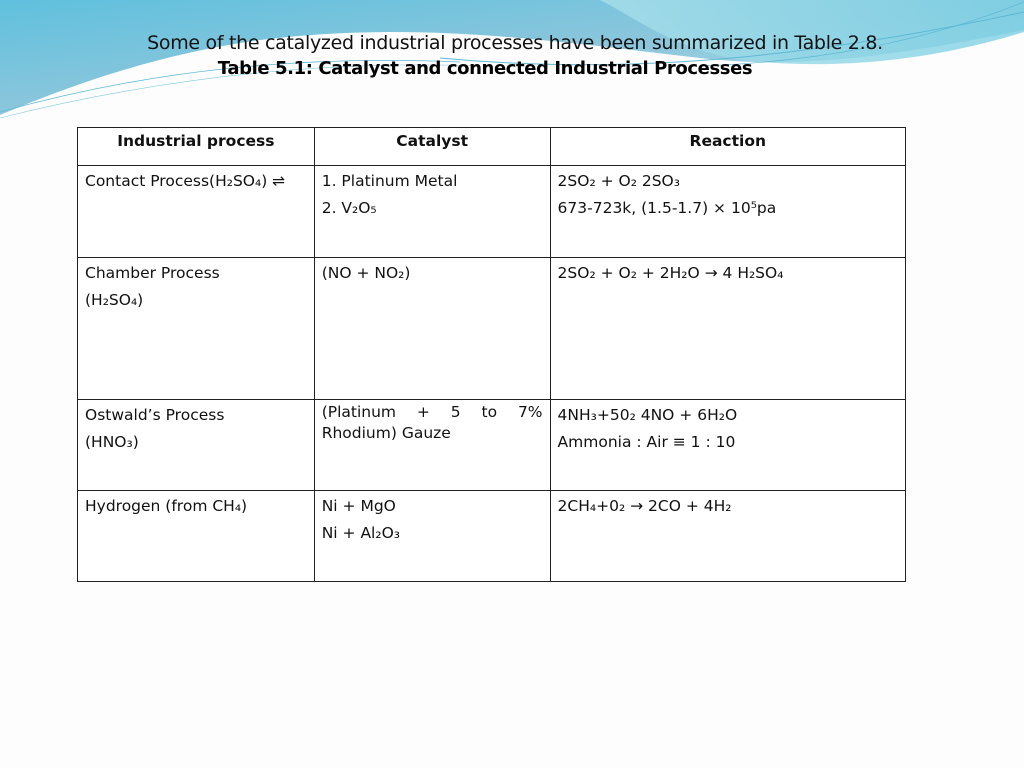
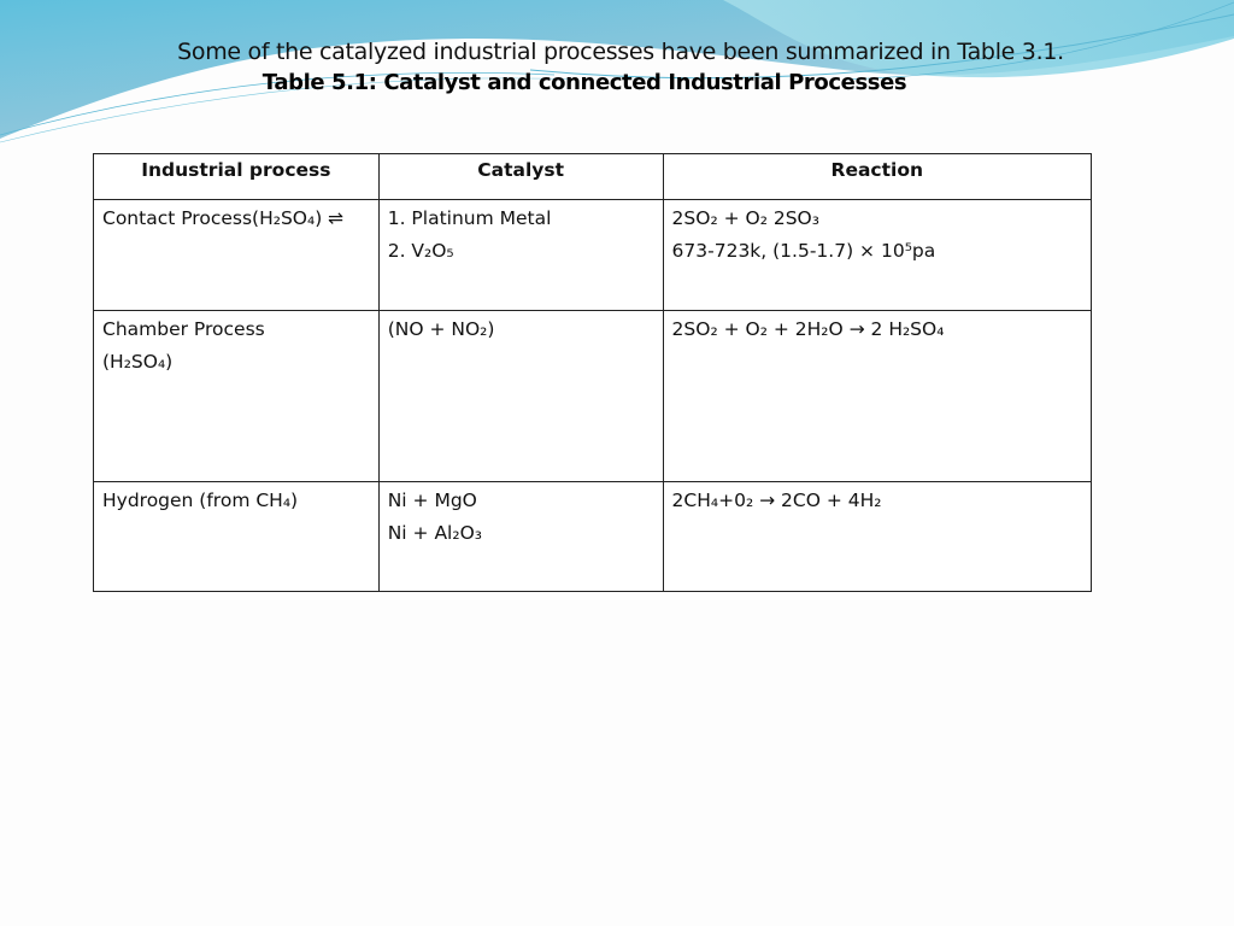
- Some of the catalyzed industrial processes have been summarized in Table 2.8.
+ Some of the catalyzed industrial processes have been summarized in Table 3.1.
  Table 5.1: Catalyst and connected Industrial Processes
  Industrial process	Catalyst	Reaction
  Contact Process(H₂SO₄) ⇌	1. Platinum Metal 2. V₂O₅	2SO₂ + O₂ 2SO₃ 673-723k, (1.5-1.7) × 10⁵pa
- Chamber Process (H₂SO₄)	(NO + NO₂)	2SO₂ + O₂ + 2H₂O → 4 H₂SO₄
+ Chamber Process (H₂SO₄)	(NO + NO₂)	2SO₂ + O₂ + 2H₂O → 2 H₂SO₄
- Ostwald’s Process (HNO₃)	(Platinum + 5 to 7% Rhodium) Gauze	4NH₃+50₂ 4NO + 6H₂O Ammonia : Air ≡ 1 : 10
  Hydrogen (from CH₄)	Ni + MgO Ni + Al₂O₃	2CH₄+0₂ → 2CO + 4H₂
